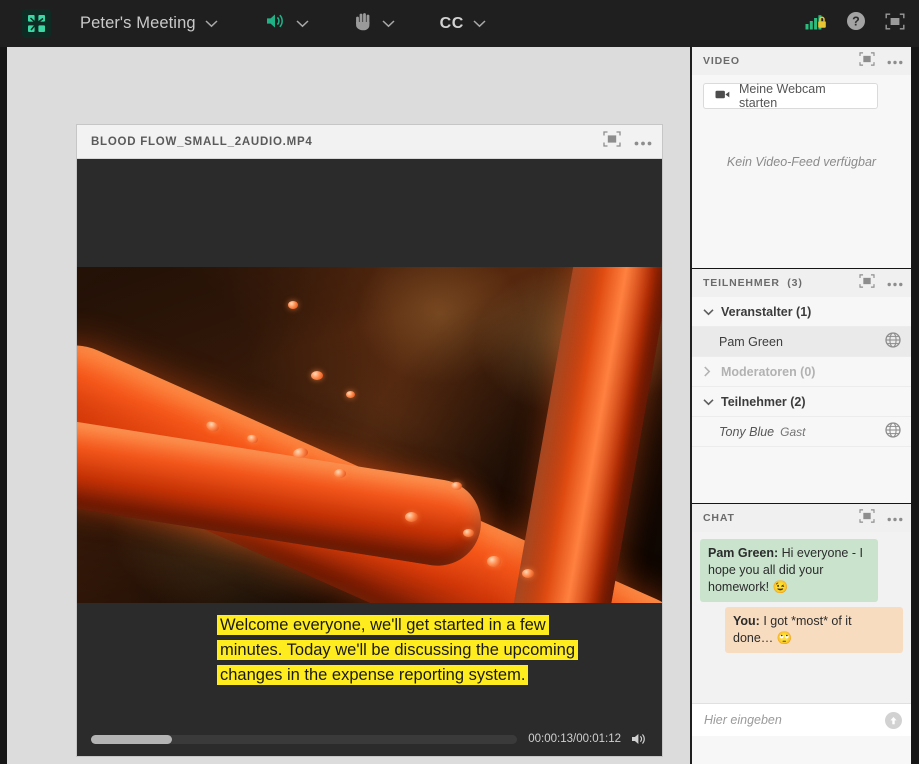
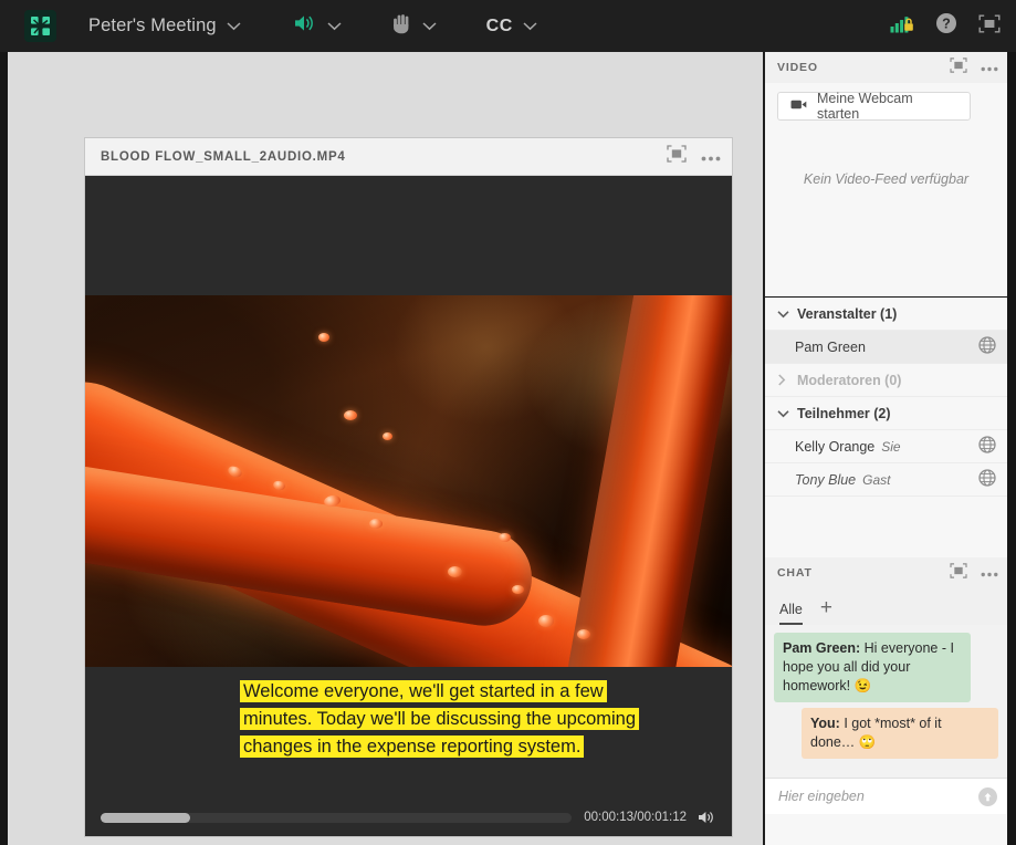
  Peter's Meeting
  CC
  ?
  BLOOD FLOW_SMALL_2AUDIO.MP4
  Welcome everyone, we'll get started in a few minutes. Today we'll be discussing the upcoming changes in the expense reporting system.
  00:00:13/00:01:12
  VIDEO
  Meine Webcam starten
  Kein Video-Feed verfügbar
- TEILNEHMER (3)
  Veranstalter (1)
  Pam Green
  Moderatoren (0)
  Teilnehmer (2)
+ Kelly Orange Sie
  Tony Blue Gast
  CHAT
+ Alle
+ +
  Pam Green: Hi everyone - I hope you all did your homework! 😉
  You: I got *most* of it done… 🙄
  Hier eingeben
